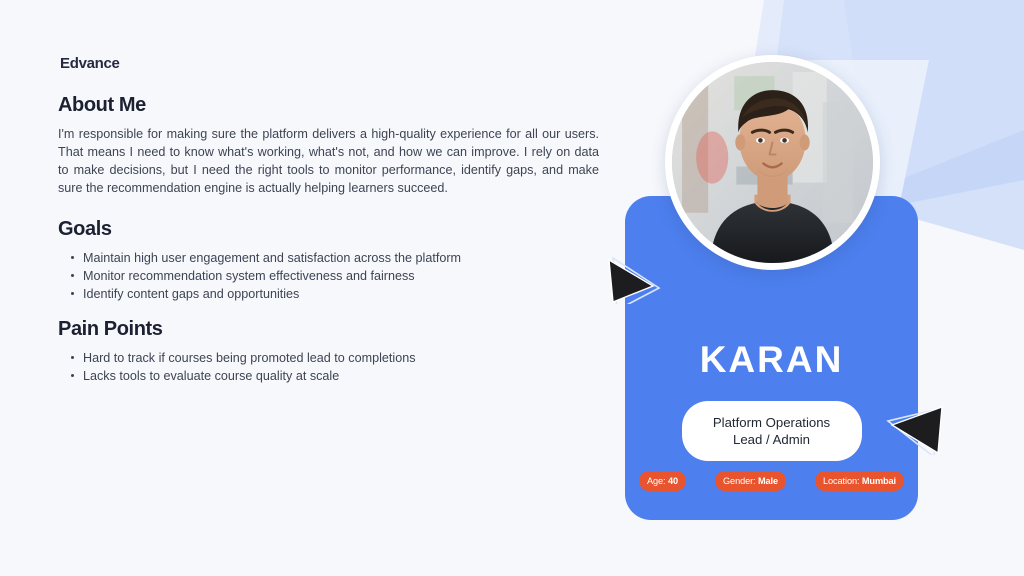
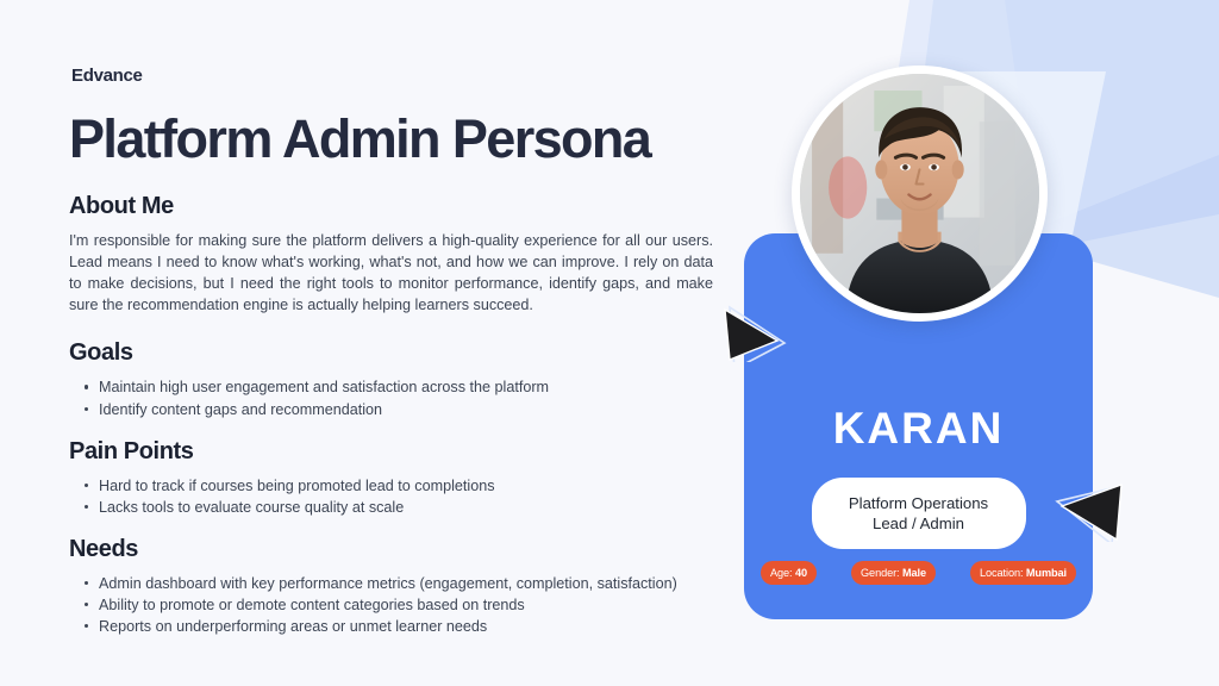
  Edvance
+ Platform Admin Persona
  About Me
- I'm responsible for making sure the platform delivers a high-quality experience for all our users. That means I need to know what's working, what's not, and how we can improve. I rely on data to make decisions, but I need the right tools to monitor performance, identify gaps, and make sure the recommendation engine is actually helping learners succeed.
+ I'm responsible for making sure the platform delivers a high-quality experience for all our users. Lead means I need to know what's working, what's not, and how we can improve. I rely on data to make decisions, but I need the right tools to monitor performance, identify gaps, and make sure the recommendation engine is actually helping learners succeed.
  Goals
  Maintain high user engagement and satisfaction across the platform
- Monitor recommendation system effectiveness and fairness
- Identify content gaps and opportunities
+ Identify content gaps and recommendation
  Pain Points
  Hard to track if courses being promoted lead to completions
  Lacks tools to evaluate course quality at scale
+ Needs
+ Admin dashboard with key performance metrics (engagement, completion, satisfaction)
+ Ability to promote or demote content categories based on trends
+ Reports on underperforming areas or unmet learner needs
  KARAN
  Platform Operations
  Lead / Admin
  Age: 40
  Gender: Male
  Location: Mumbai
